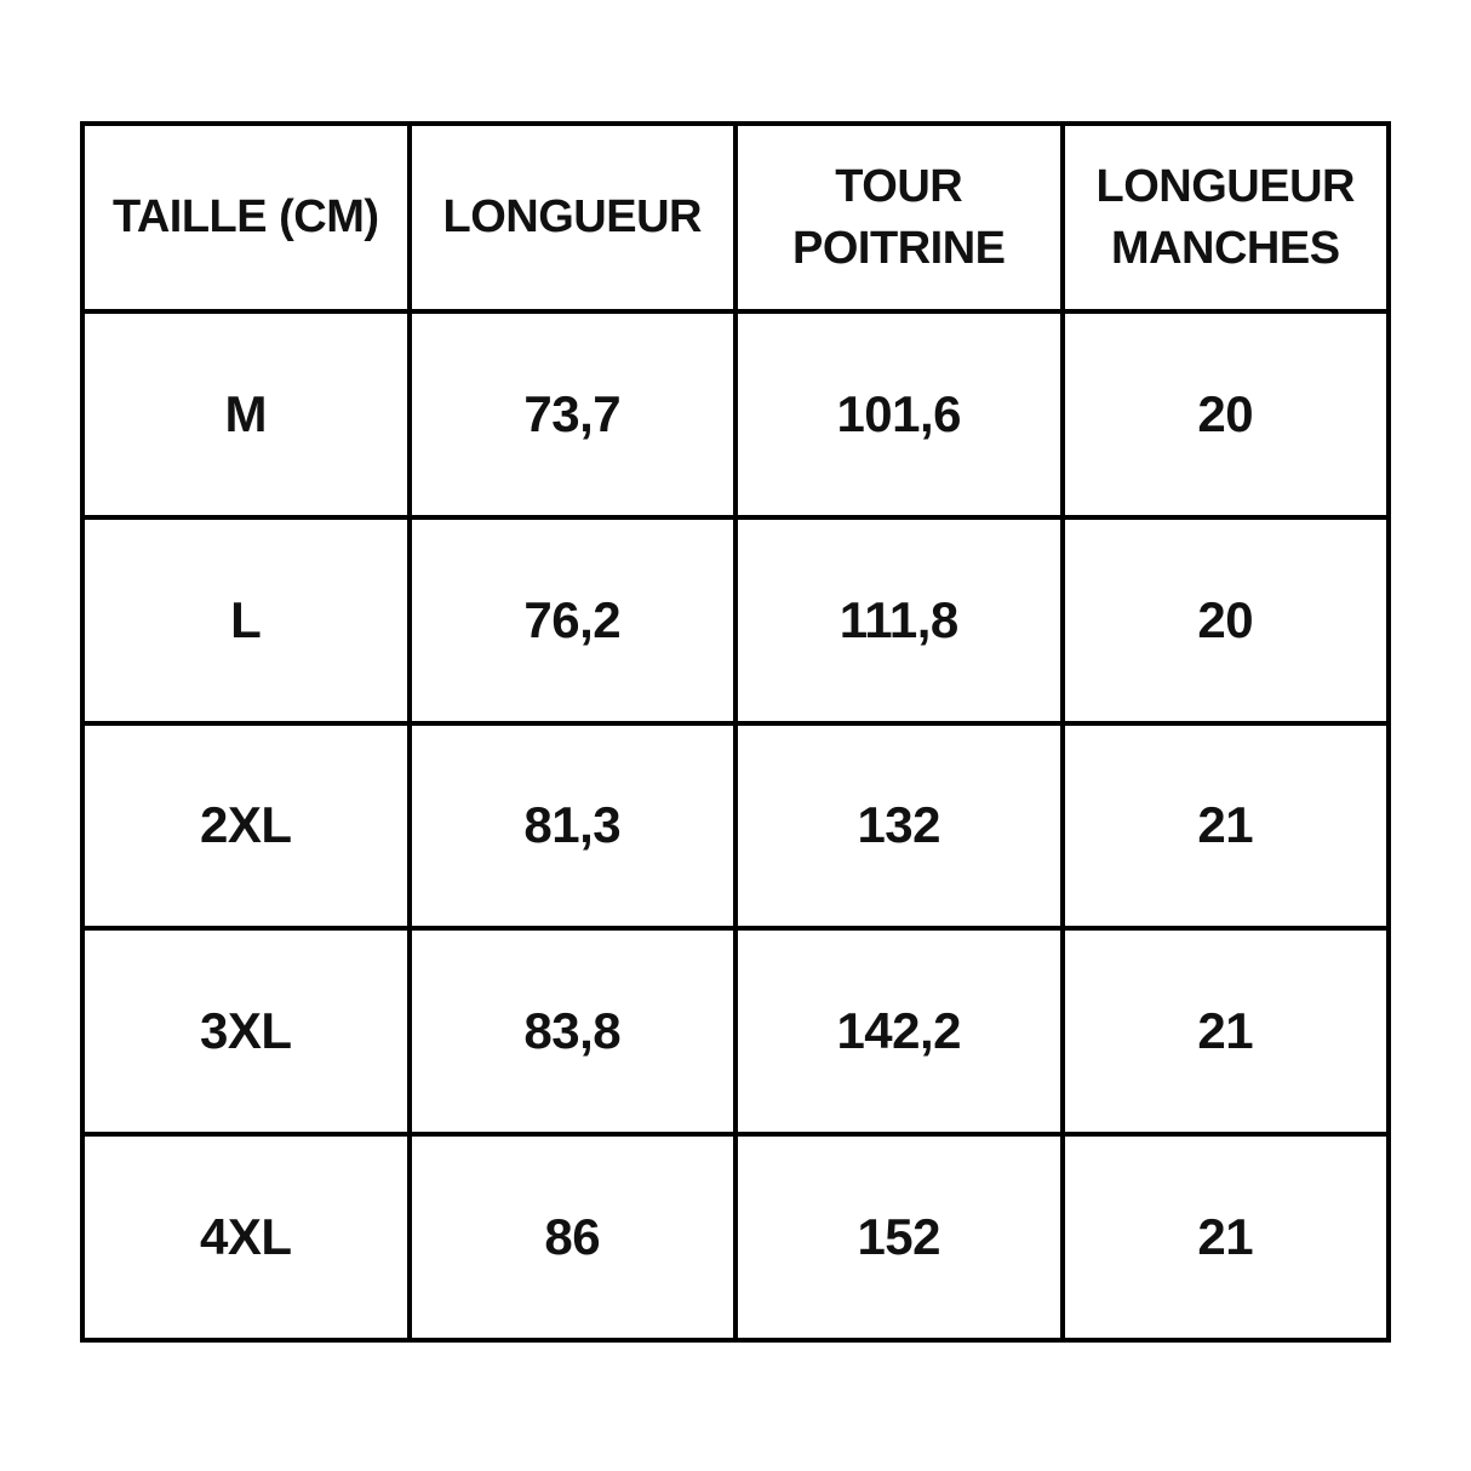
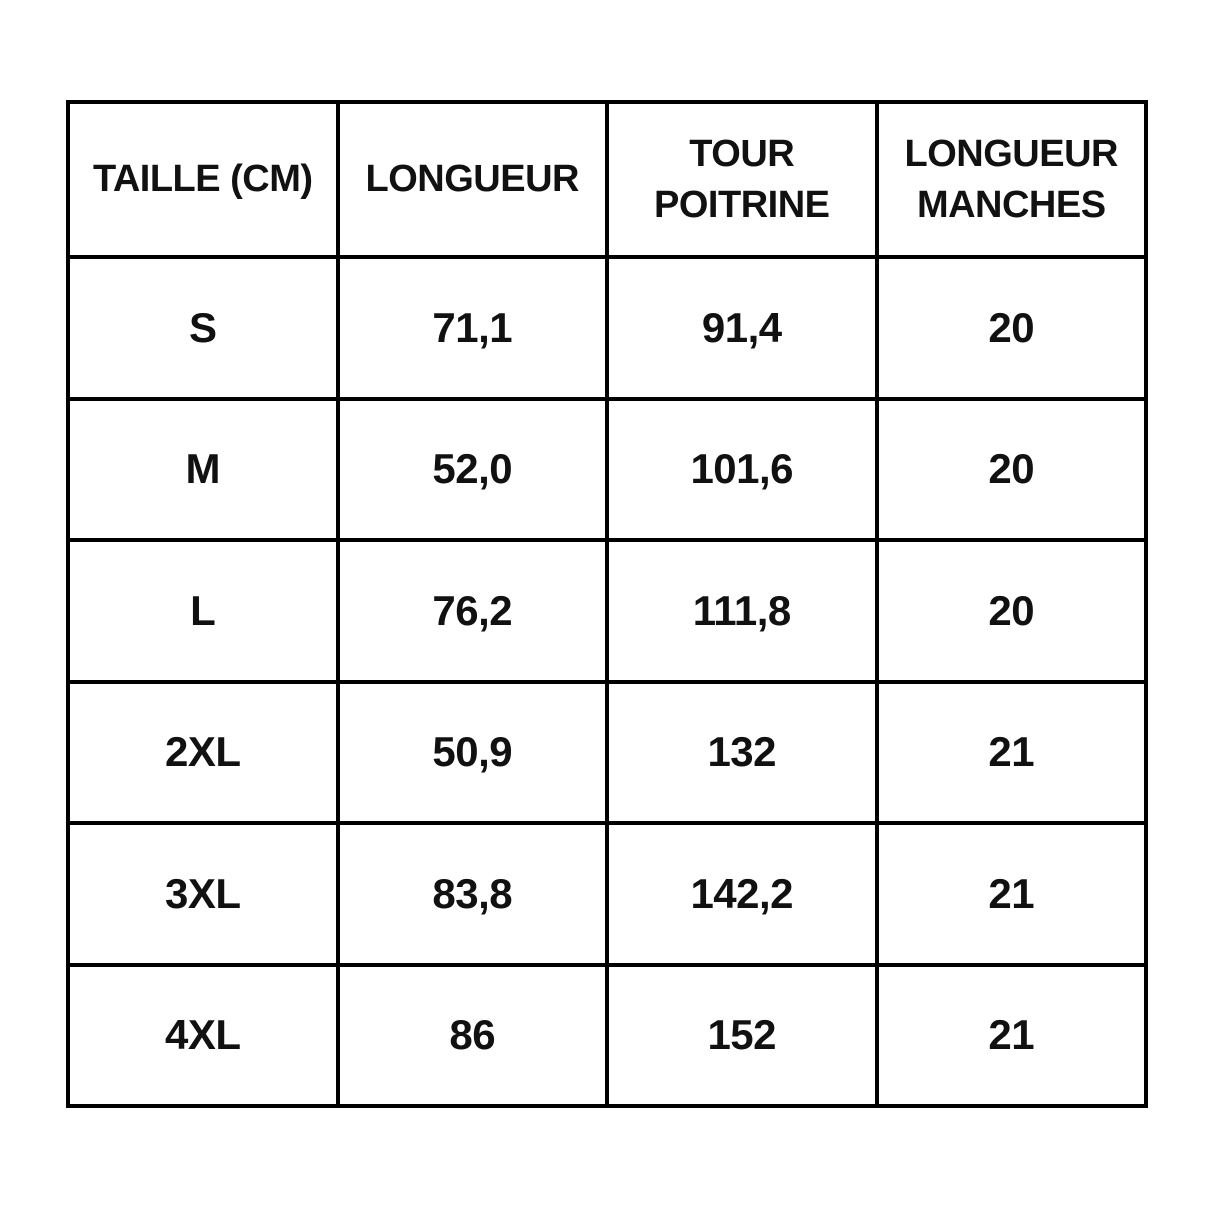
  TAILLE (CM)	LONGUEUR	TOUR POITRINE	LONGUEUR MANCHES
+ S	71,1	91,4	20
- M	73,7	101,6	20
+ M	52,0	101,6	20
  L	76,2	111,8	20
- 2XL	81,3	132	21
+ 2XL	50,9	132	21
  3XL	83,8	142,2	21
  4XL	86	152	21
